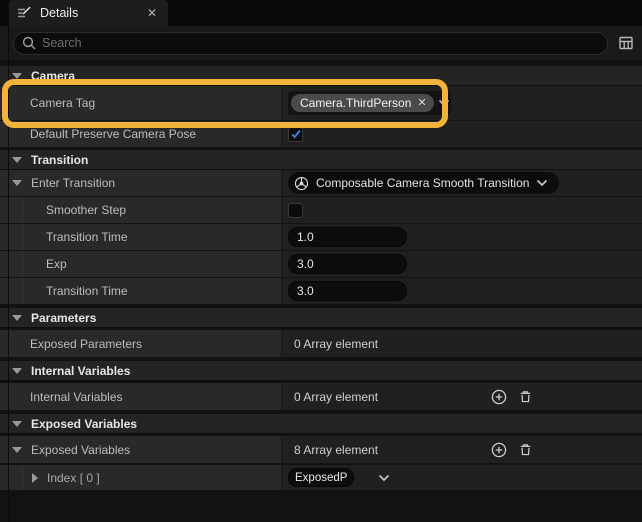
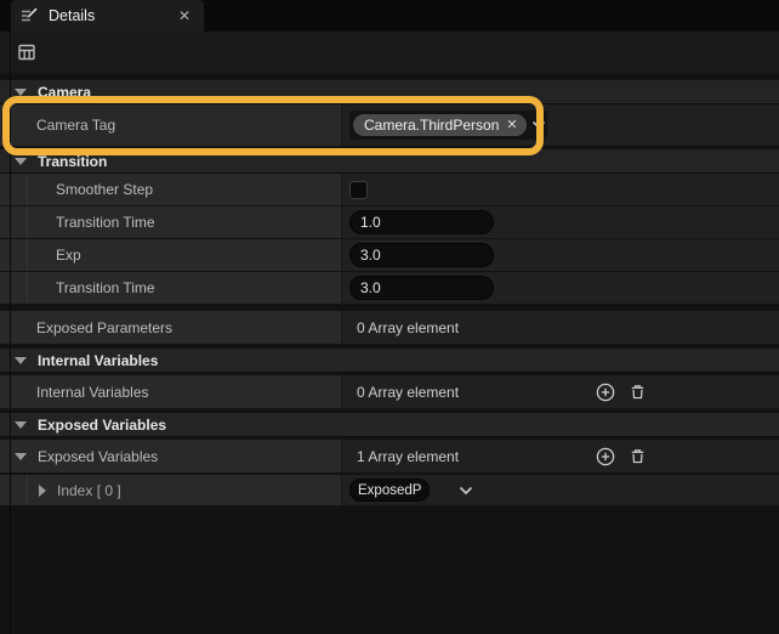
  Details
  ✕
- Search
  Camera
  Camera Tag
  Camera.ThirdPerson
  ✕
- Default Preserve Camera Pose
  Transition
- Enter Transition
- Composable Camera Smooth Transition
  Smoother Step
  Transition Time
  1.0
  Exp
  3.0
  Transition Time
  3.0
- Parameters
  Exposed Parameters
  0 Array element
  Internal Variables
  Internal Variables
  0 Array element
  Exposed Variables
  Exposed Variables
- 8 Array element
+ 1 Array element
  Index [ 0 ]
